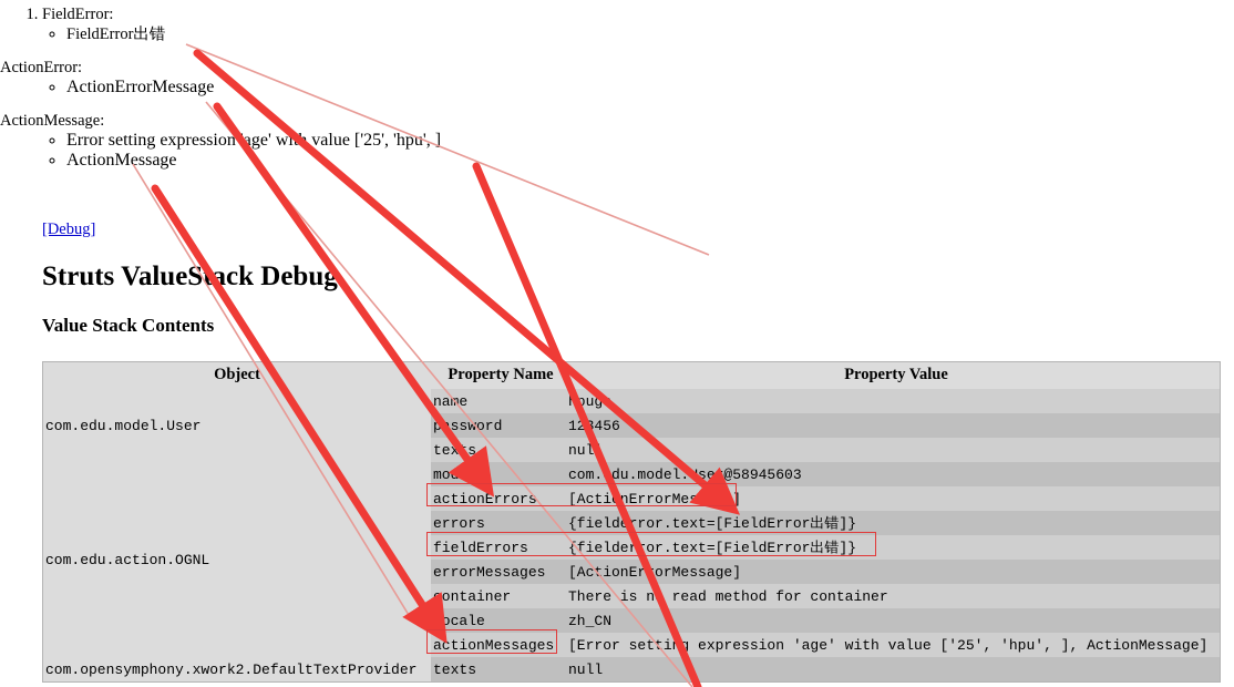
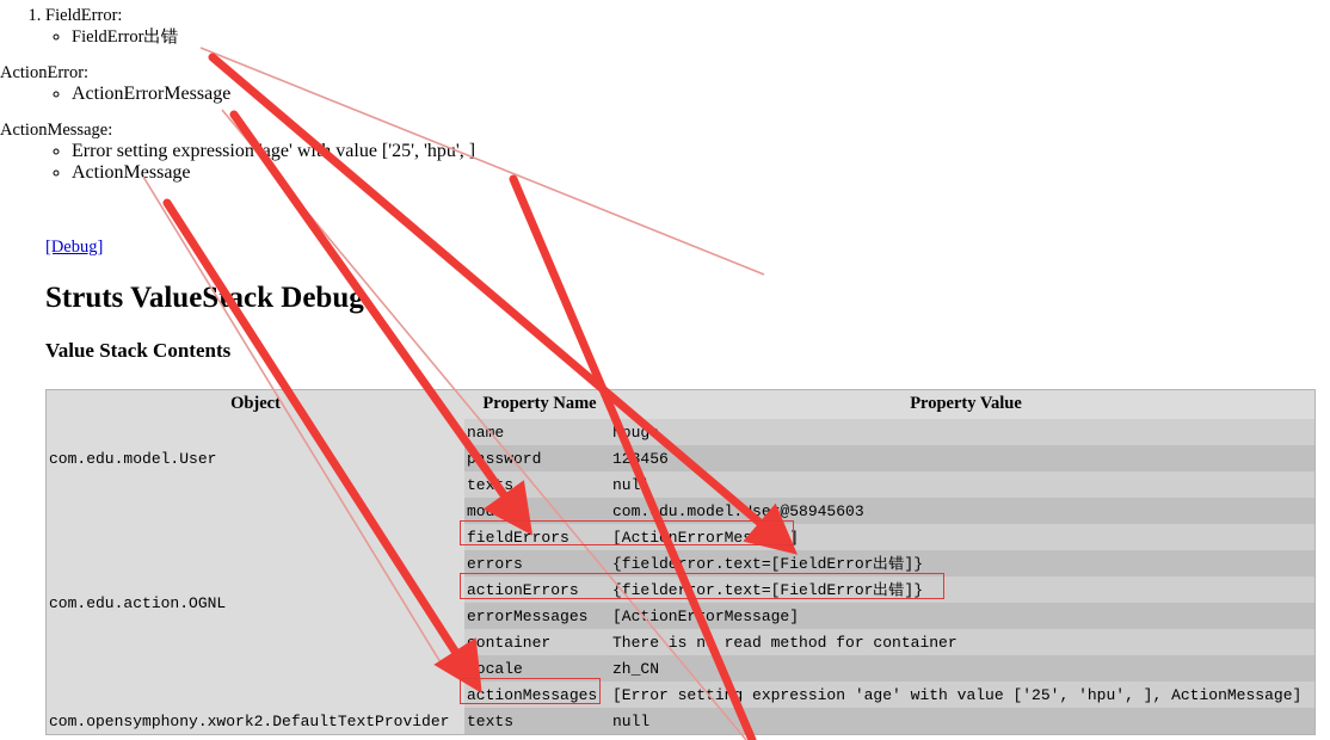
  FieldError:
  FieldError出错
  ActionError:
  ActionErrorMessage
  ActionMessage:
  Error setting expressionage' wi value ['25', 'hpu, ]
  ActionMessage
  [Debug]
  Struts ValueSack Debug
  Value Stack Contents
  Object	Property Name	Property Value
  com.edu.model.User	nae	pug
  pssword	12456
  texs	nul
  com.edu.action.OGNL	model	com.du.model.ser@58945603
- actionErrors	[ActinErrorMessae]
+ fieldErrors	[ActinErrorMessae]
  errors	{fieldrror.text=[FieldError出错]}
- fieldErrors	{fielderor.text=[FieldError出错]}
+ actionErrors	{fielderor.text=[FieldError出错]}
  errorMessages	[ActionErorMessage]
  container	There is n read method for container
  locale	zh_CN
  actionMessages	[Error settig expression 'age' with value ['25', 'hpu', ], ActionMessage]
  com.opensymphony.xwork2.DefaultTextProvider	texts	null
